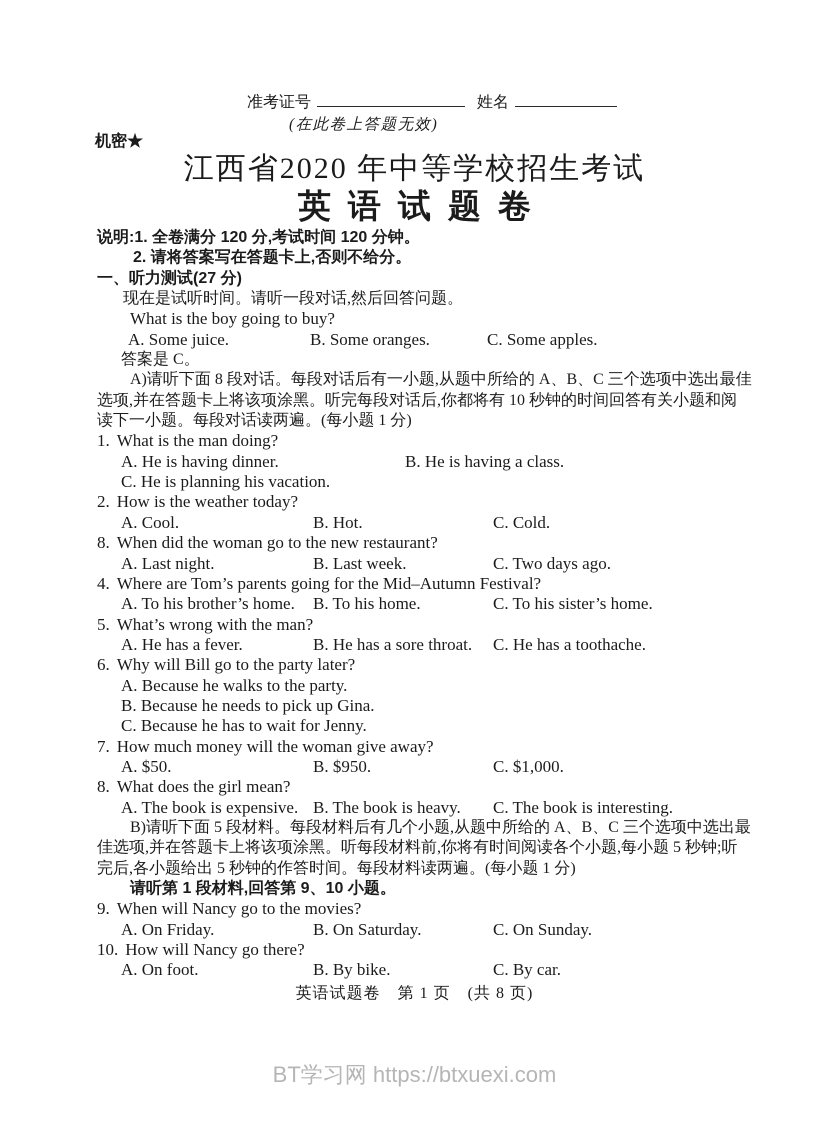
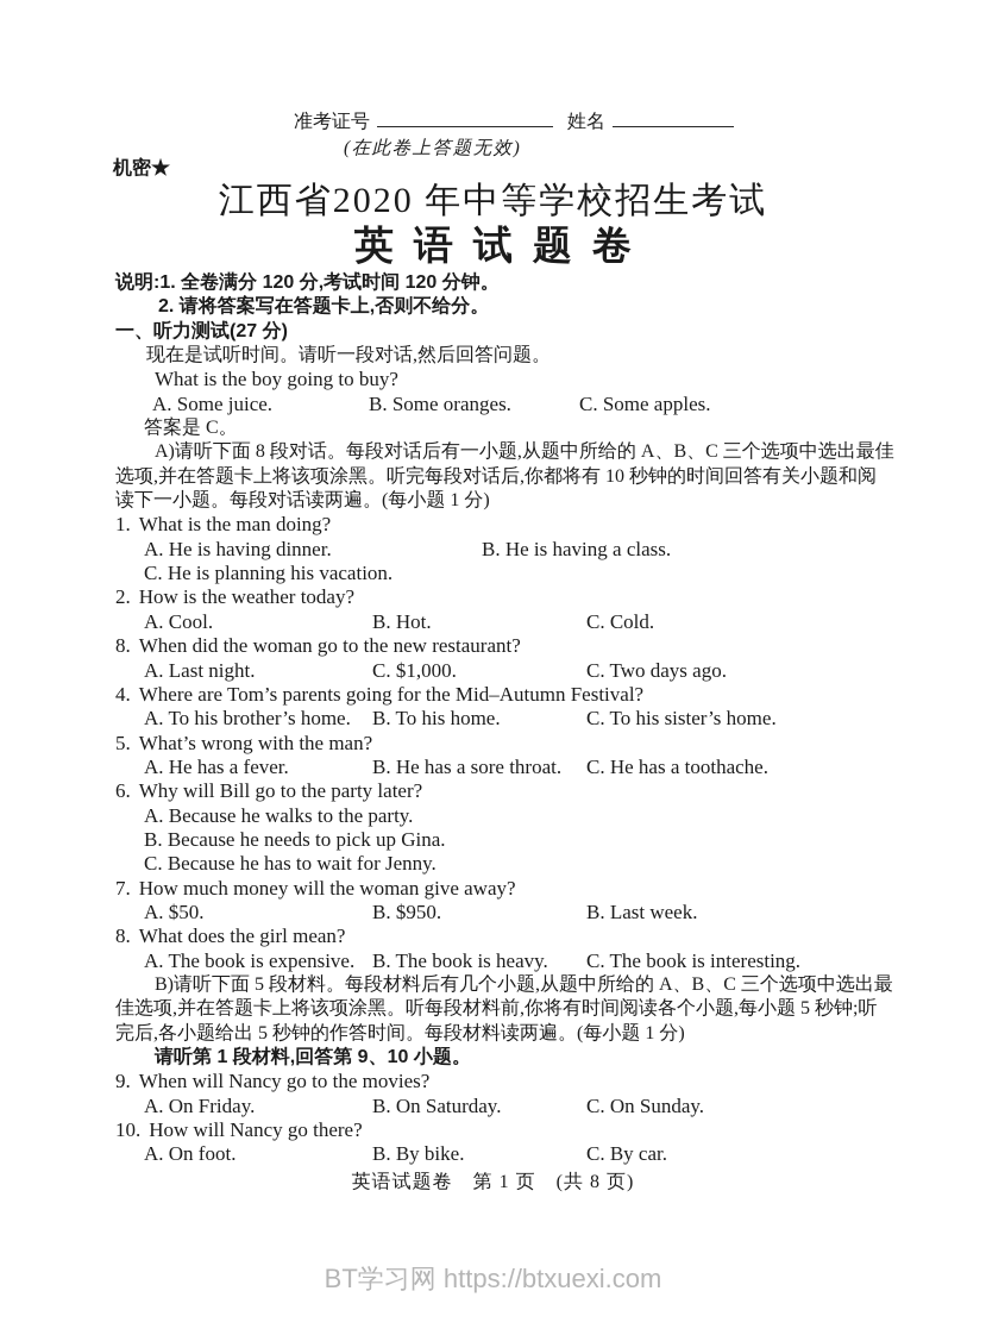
  准考证号 姓名
  (在此卷上答题无效)
  机密★
  江西省2020 年中等学校招生考试
  英语试题卷
  说明:1. 全卷满分 120 分,考试时间 120 分钟。
  2. 请将答案写在答题卡上,否则不给分。
  一、听力测试(27 分)
  现在是试听时间。请听一段对话,然后回答问题。
  What is the boy going to buy?
  A. Some juice.
  B. Some oranges.
  C. Some apples.
  答案是 C。
  A)请听下面 8 段对话。每段对话后有一小题,从题中所给的 A、B、C 三个选项中选出最佳
  选项,并在答题卡上将该项涂黑。听完每段对话后,你都将有 10 秒钟的时间回答有关小题和阅
  读下一小题。每段对话读两遍。(每小题 1 分)
  1. What is the man doing?
  A. He is having dinner.
  B. He is having a class.
  C. He is planning his vacation.
  2. How is the weather today?
  A. Cool.
  B. Hot.
  C. Cold.
  8. When did the woman go to the new restaurant?
  A. Last night.
- B. Last week.
+ C. $1,000.
  C. Two days ago.
  4. Where are Tom’s parents going for the Mid–Autumn Festival?
  A. To his brother’s home.
  B. To his home.
  C. To his sister’s home.
  5. What’s wrong with the man?
  A. He has a fever.
  B. He has a sore throat.
  C. He has a toothache.
  6. Why will Bill go to the party later?
  A. Because he walks to the party.
  B. Because he needs to pick up Gina.
  C. Because he has to wait for Jenny.
  7. How much money will the woman give away?
  A. $50.
  B. $950.
- C. $1,000.
+ B. Last week.
  8. What does the girl mean?
  A. The book is expensive.
  B. The book is heavy.
  C. The book is interesting.
  B)请听下面 5 段材料。每段材料后有几个小题,从题中所给的 A、B、C 三个选项中选出最
  佳选项,并在答题卡上将该项涂黑。听每段材料前,你将有时间阅读各个小题,每小题 5 秒钟;听
  完后,各小题给出 5 秒钟的作答时间。每段材料读两遍。(每小题 1 分)
  请听第 1 段材料,回答第 9、10 小题。
  9. When will Nancy go to the movies?
  A. On Friday.
  B. On Saturday.
  C. On Sunday.
  10. How will Nancy go there?
  A. On foot.
  B. By bike.
  C. By car.
  英语试题卷 第 1 页 (共 8 页)
  BT学习网 https://btxuexi.com
